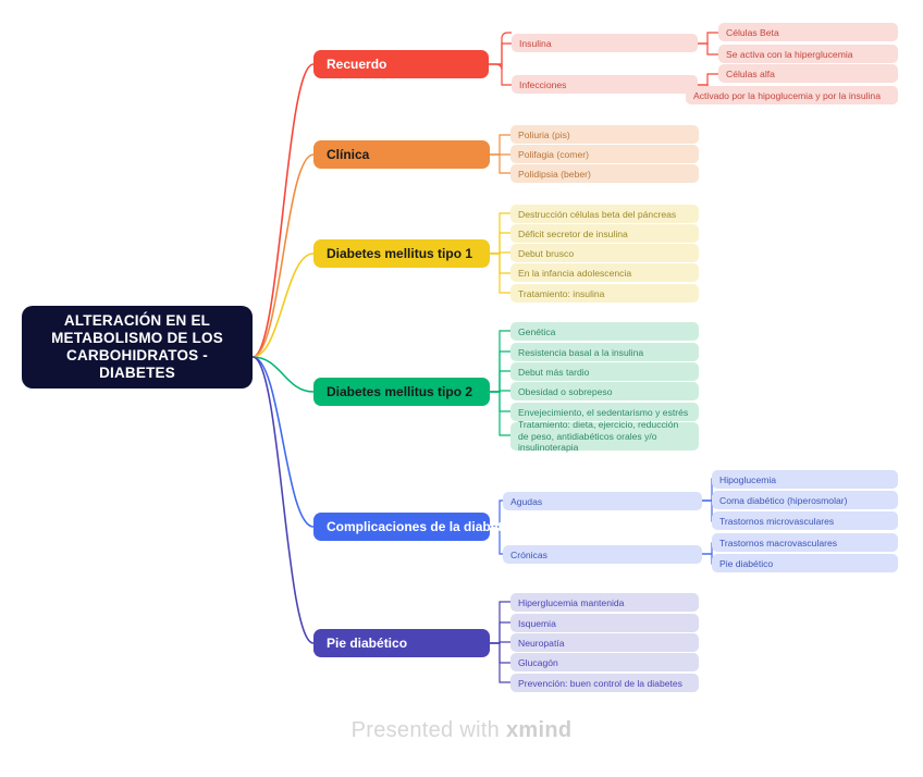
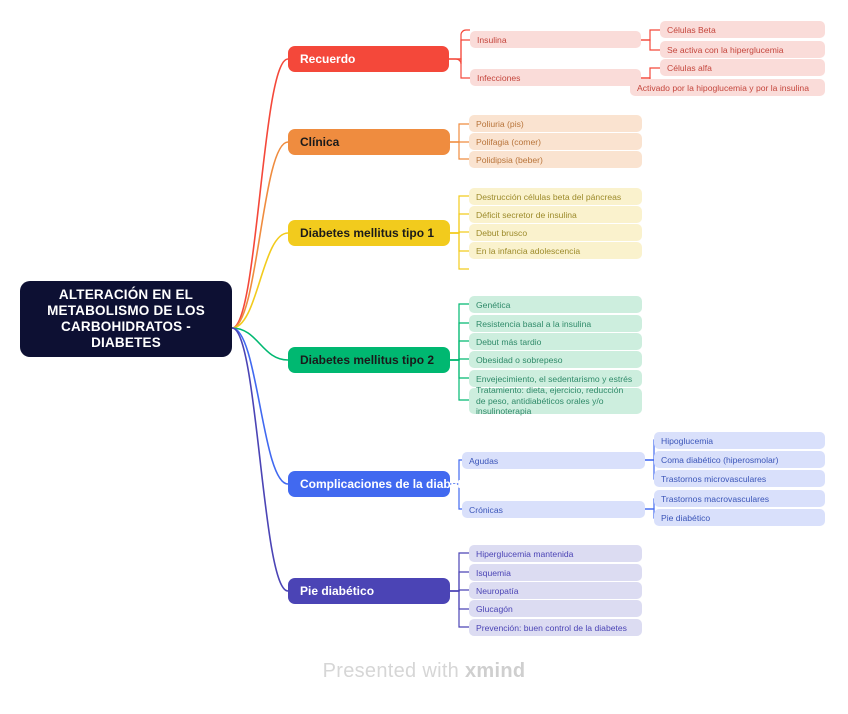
  ALTERACIÓN EN EL METABOLISMO DE LOS CARBOHIDRATOS - DIABETES
  Recuerdo
  Insulina
  Infecciones
  Células Beta
  Se activa con la hiperglucemia
  Células alfa
  Activado por la hipoglucemia y por la insulina
  Clínica
  Poliuria (pis)
  Polifagia (comer)
  Polidipsia (beber)
  Diabetes mellitus tipo 1
  Destrucción células beta del páncreas
  Déficit secretor de insulina
  Debut brusco
  En la infancia adolescencia
- Tratamiento: insulina
  Diabetes mellitus tipo 2
  Genética
  Resistencia basal a la insulina
  Debut más tardio
  Obesidad o sobrepeso
  Envejecimiento, el sedentarismo y estrés
  Tratamiento: dieta, ejercicio, reducción de peso, antidiabéticos orales y/o insulinoterapia
  Complicaciones de la diabetes
  Agudas
  Crónicas
  Hipoglucemia
  Coma diabético (hiperosmolar)
  Trastornos microvasculares
  Trastornos macrovasculares
  Pie diabético
  Pie diabético
  Hiperglucemia mantenida
  Isquemia
  Neuropatía
  Glucagón
  Prevención: buen control de la diabetes
  Presented with xmind
